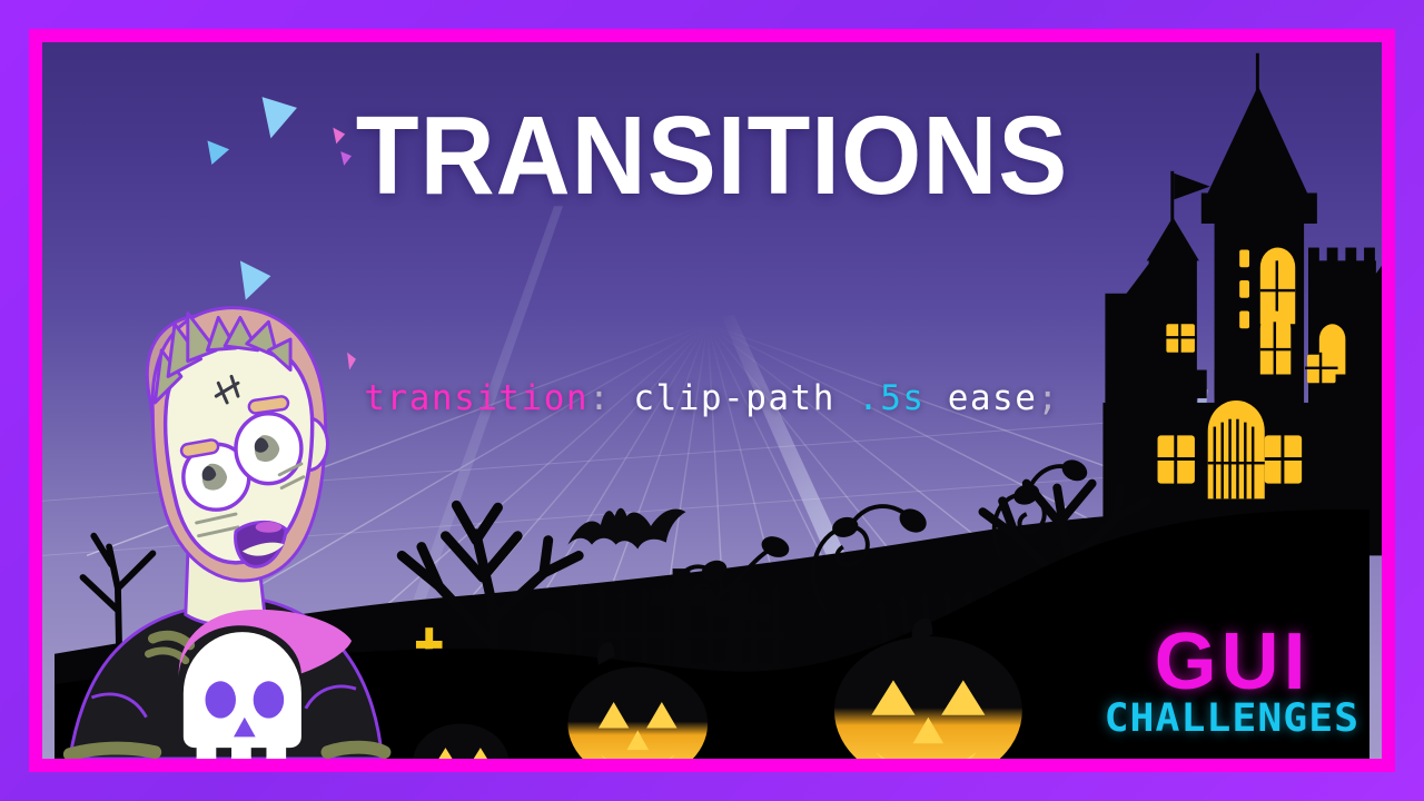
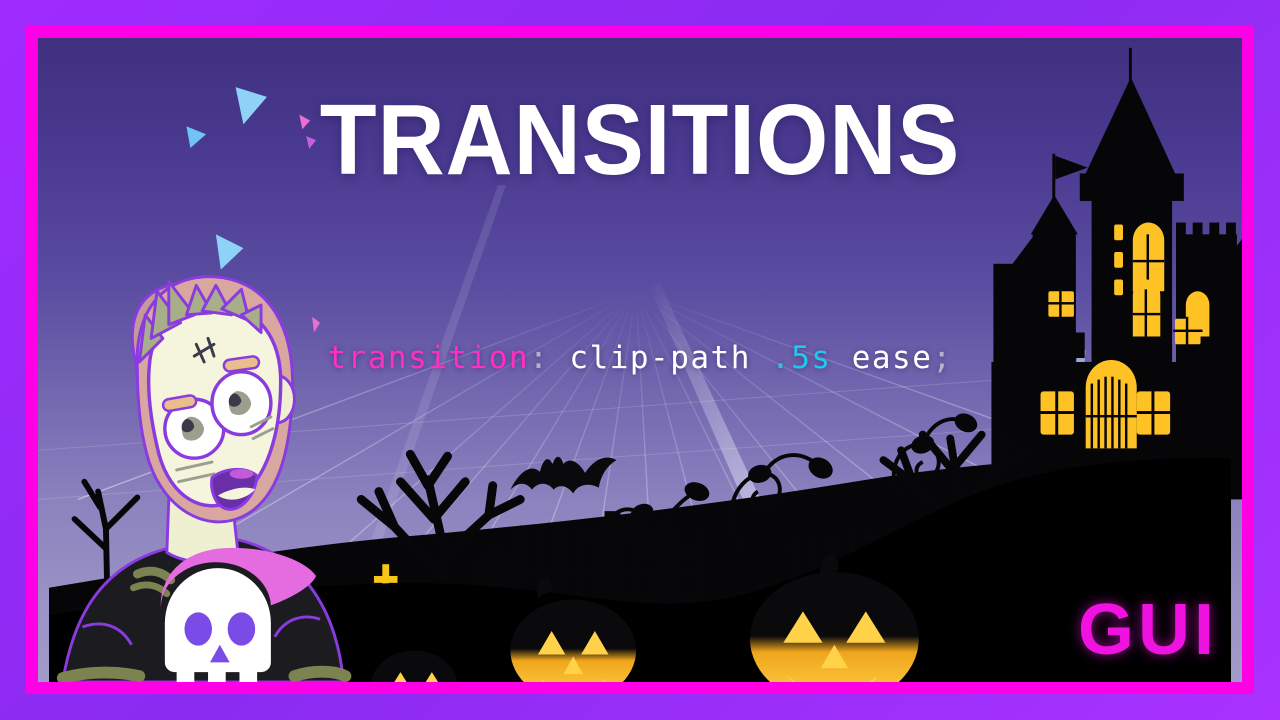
  TRANSITIONS
  transition: clip-path .5s ease;
  GUI
- CHALLENGES
